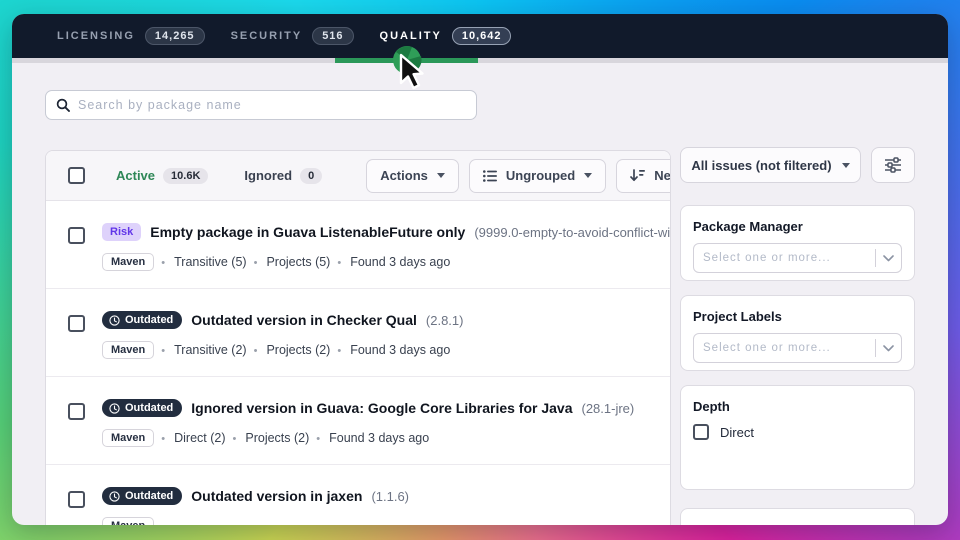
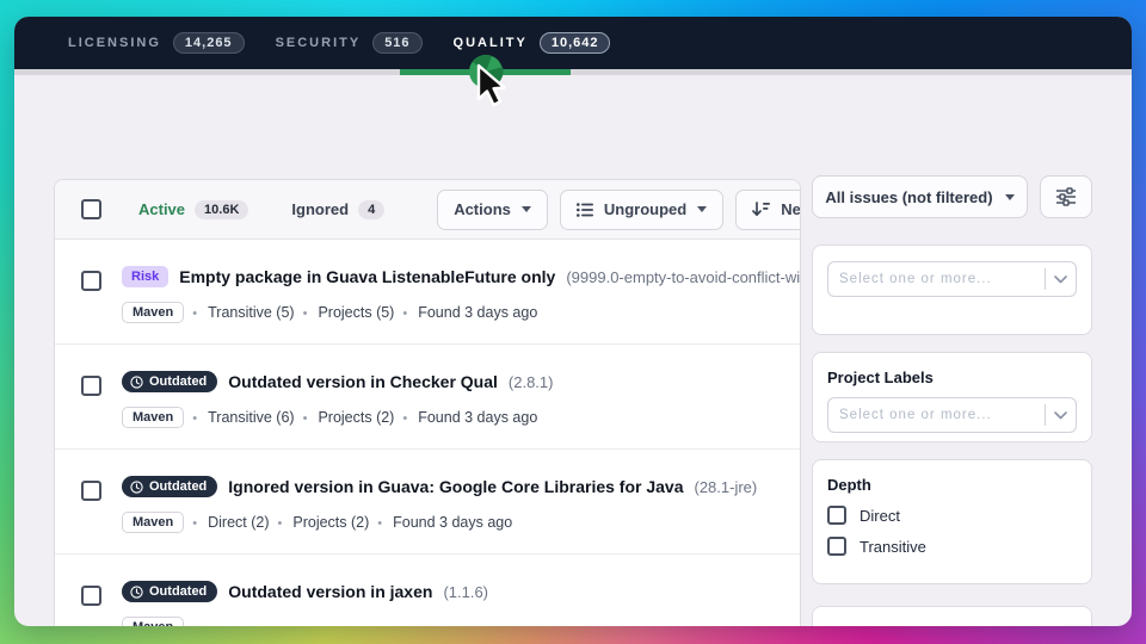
  LICENSING
  14,265
  SECURITY
  516
  QUALITY
  10,642
- Search by package name
  Active
  10.6K
  Ignored
- 0
+ 4
  Actions
  Ungrouped
  Risk
  Empty package in Guava ListenableFuture only
  (9999.0-empty-to-avoid-conflict-wi
  Maven
  Transitive (5)
  Projects (5)
  Found 3 days ago
  Outdated
  Outdated version in Checker Qual
  (2.8.1)
  Maven
- Transitive (2)
+ Transitive (6)
  Projects (2)
  Found 3 days ago
  Outdated
  Ignored version in Guava: Google Core Libraries for Java
  (28.1-jre)
  Maven
  Direct (2)
  Projects (2)
  Found 3 days ago
  Outdated
  Outdated version in jaxen
  (1.1.6)
  All issues (not filtered)
- Package Manager
  Select one or more...
  Project Labels
  Select one or more...
  Depth
  Direct
+ Transitive
